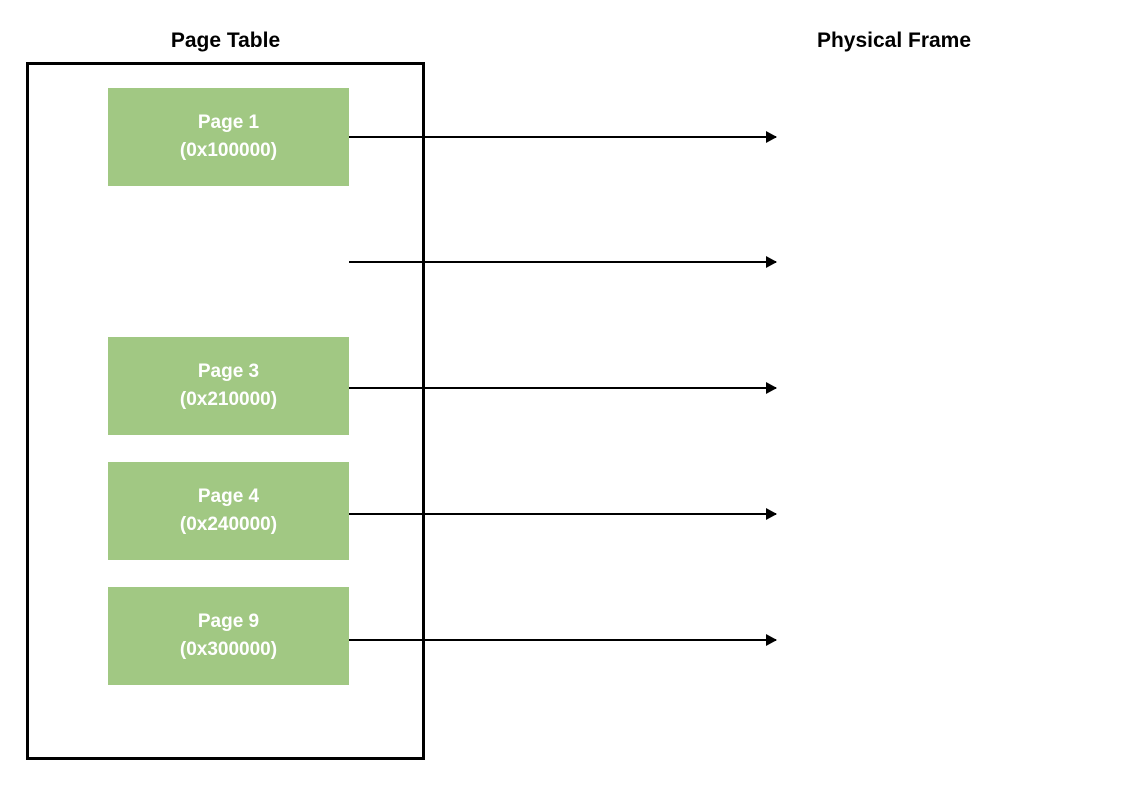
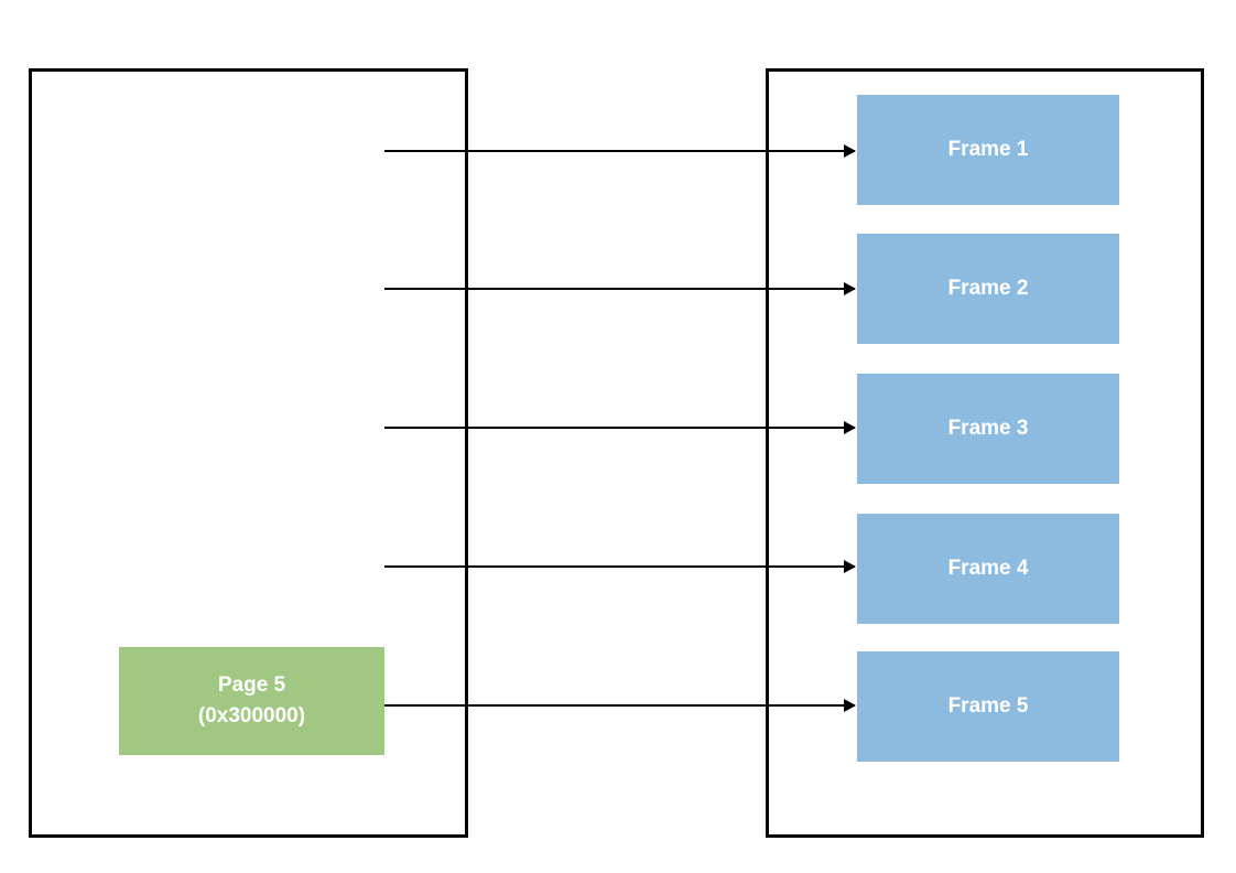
- Page Table
- Physical Frame
- Page 1
- (0x100000)
- Page 3
- (0x210000)
- Page 4
- (0x240000)
- Page 9
+ Page 5
  (0x300000)
+ Frame 1
+ Frame 2
+ Frame 3
+ Frame 4
+ Frame 5
